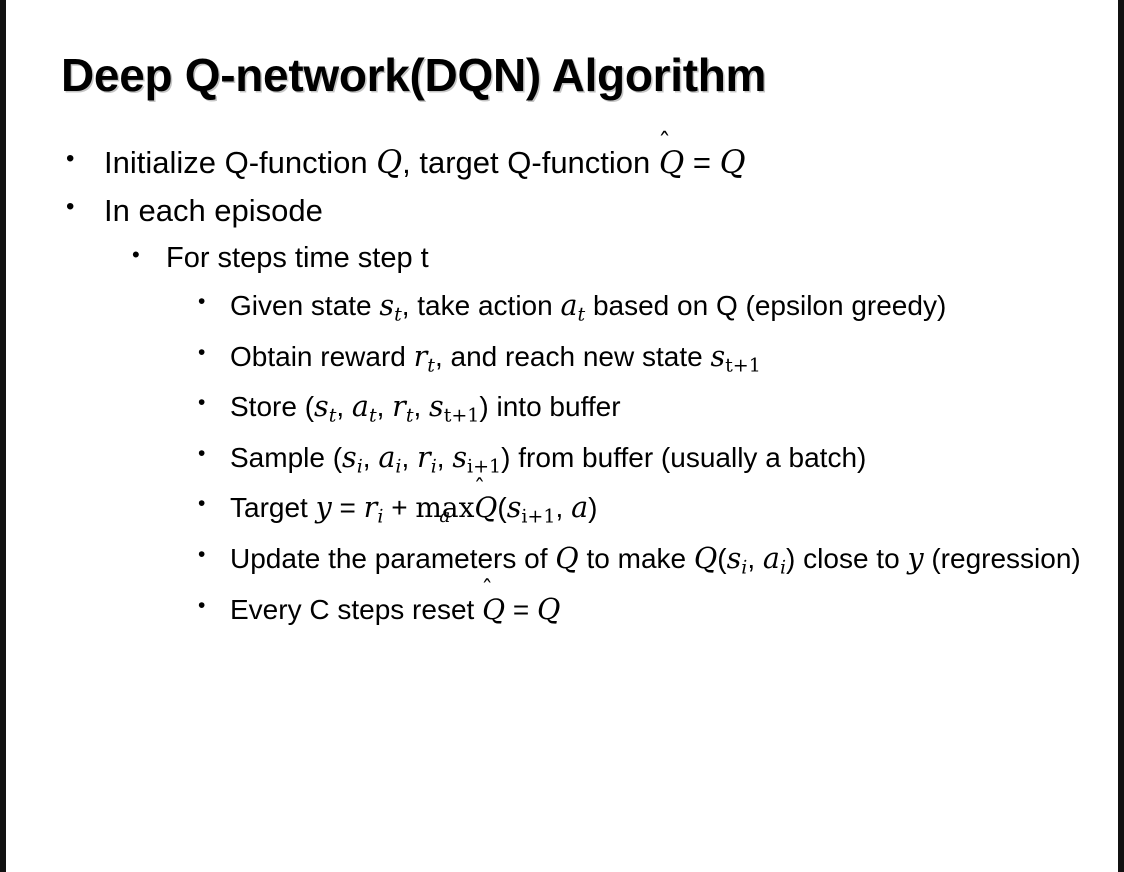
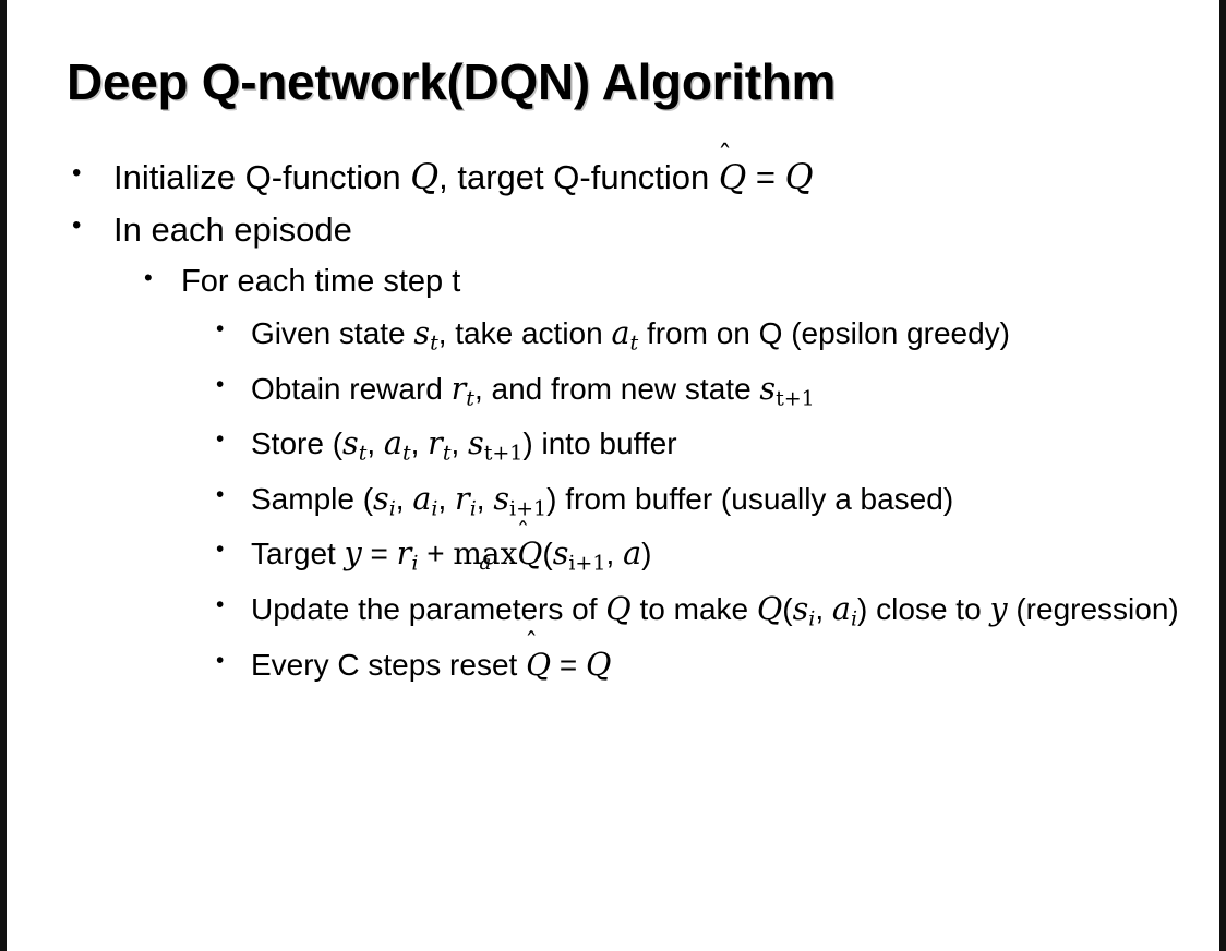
  Deep Q-network(DQN) Algorithm
  •
  Initialize Q-function Q, target Q-function Q = Q
  •
  In each episode
  •
- For steps time step t
+ For each time step t
  •
- Given state st, take action at based on Q (epsilon greedy)
+ Given state st, take action at from on Q (epsilon greedy)
  •
- Obtain reward rt, and reach new state st+1
+ Obtain reward rt, and from new state st+1
  •
  Store (st, at, rt, st+1) into buffer
  •
- Sample (si, ai, ri, si+1) from buffer (usually a batch)
+ Sample (si, ai, ri, si+1) from buffer (usually a based)
  •
  Target y = ri + max
  a
  Q(si+1, a)
  •
  Update the parameters of Q to make Q(si, ai) close to y (regression)
  •
  Every C steps reset Q = Q
